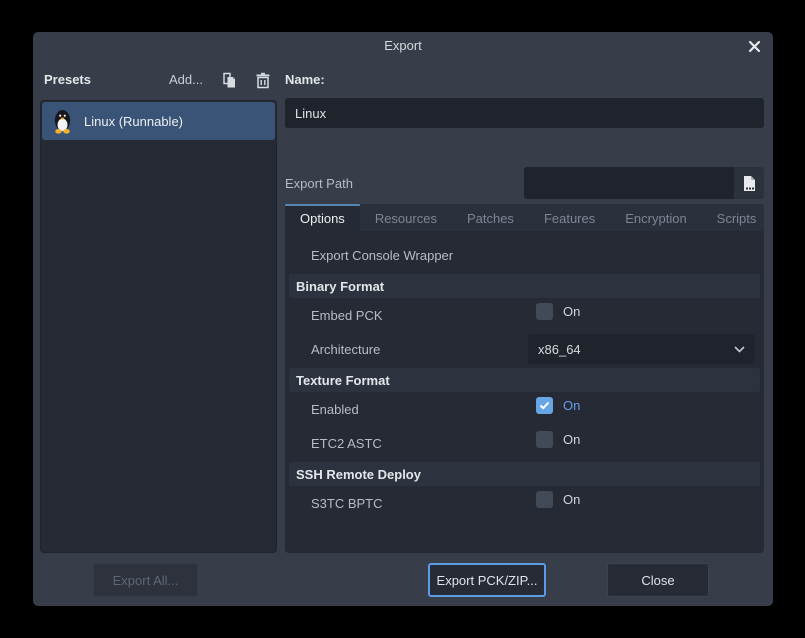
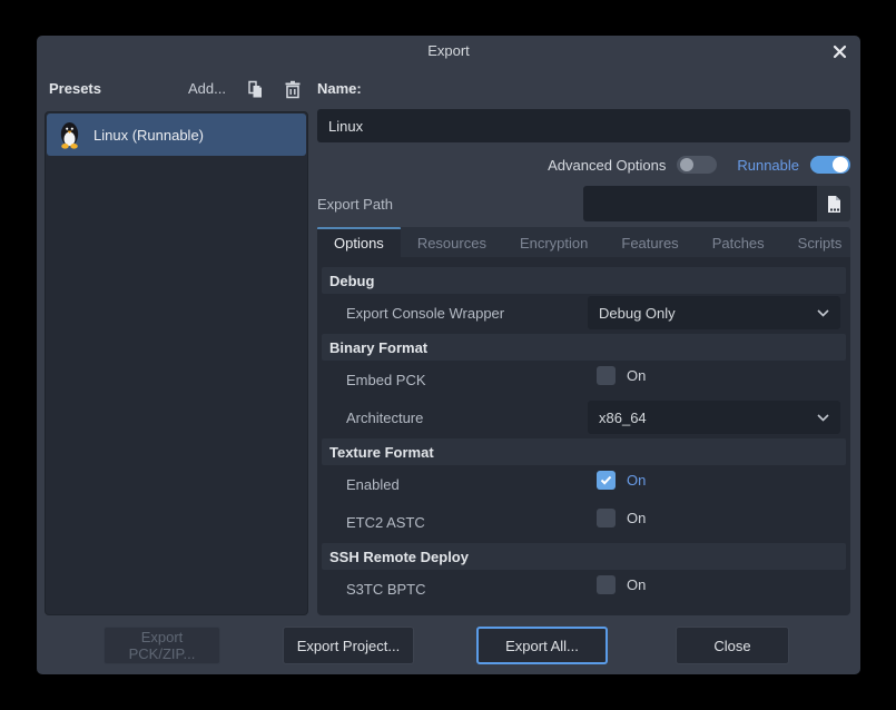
  Export
  Presets
  Add...
  Name:
  Linux (Runnable)
  Linux
+ Advanced Options
+ Runnable
  Export Path
  Options
  Resources
- Patches
+ Encryption
  Features
- Encryption
+ Patches
  Scripts
+ Debug
  Export Console Wrapper
+ Debug Only
  Binary Format
  Embed PCK
  On
  Architecture
  x86_64
  Texture Format
  Enabled
  On
  ETC2 ASTC
  On
  SSH Remote Deploy
  S3TC BPTC
  On
- Export All...
+ Export PCK/ZIP...
+ Export Project...
- Export PCK/ZIP...
+ Export All...
  Close
